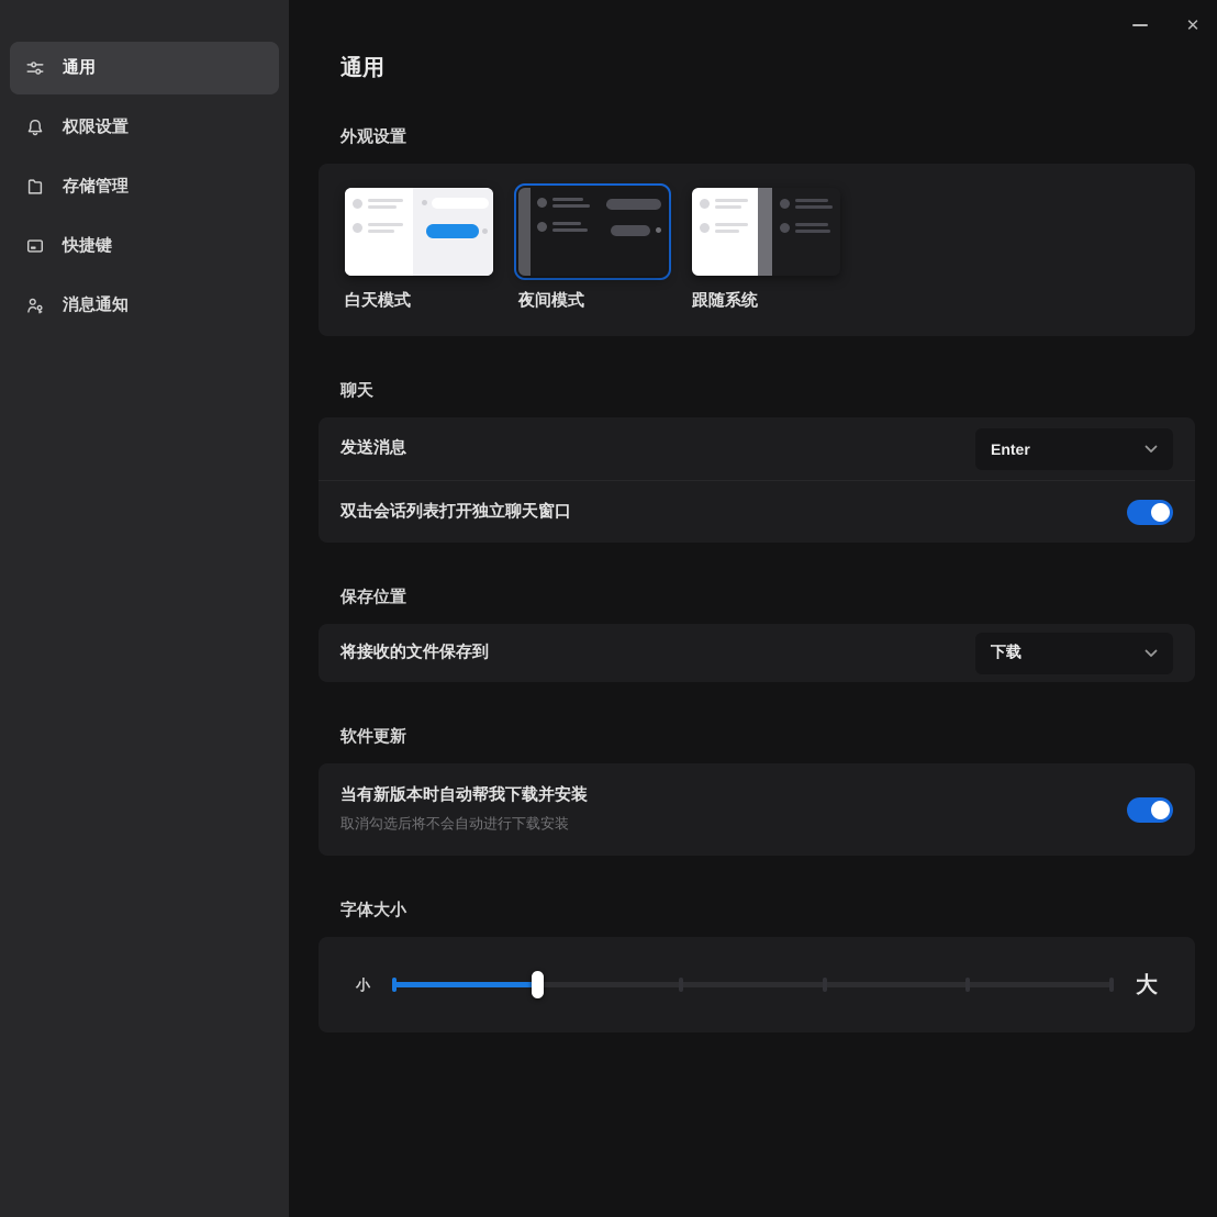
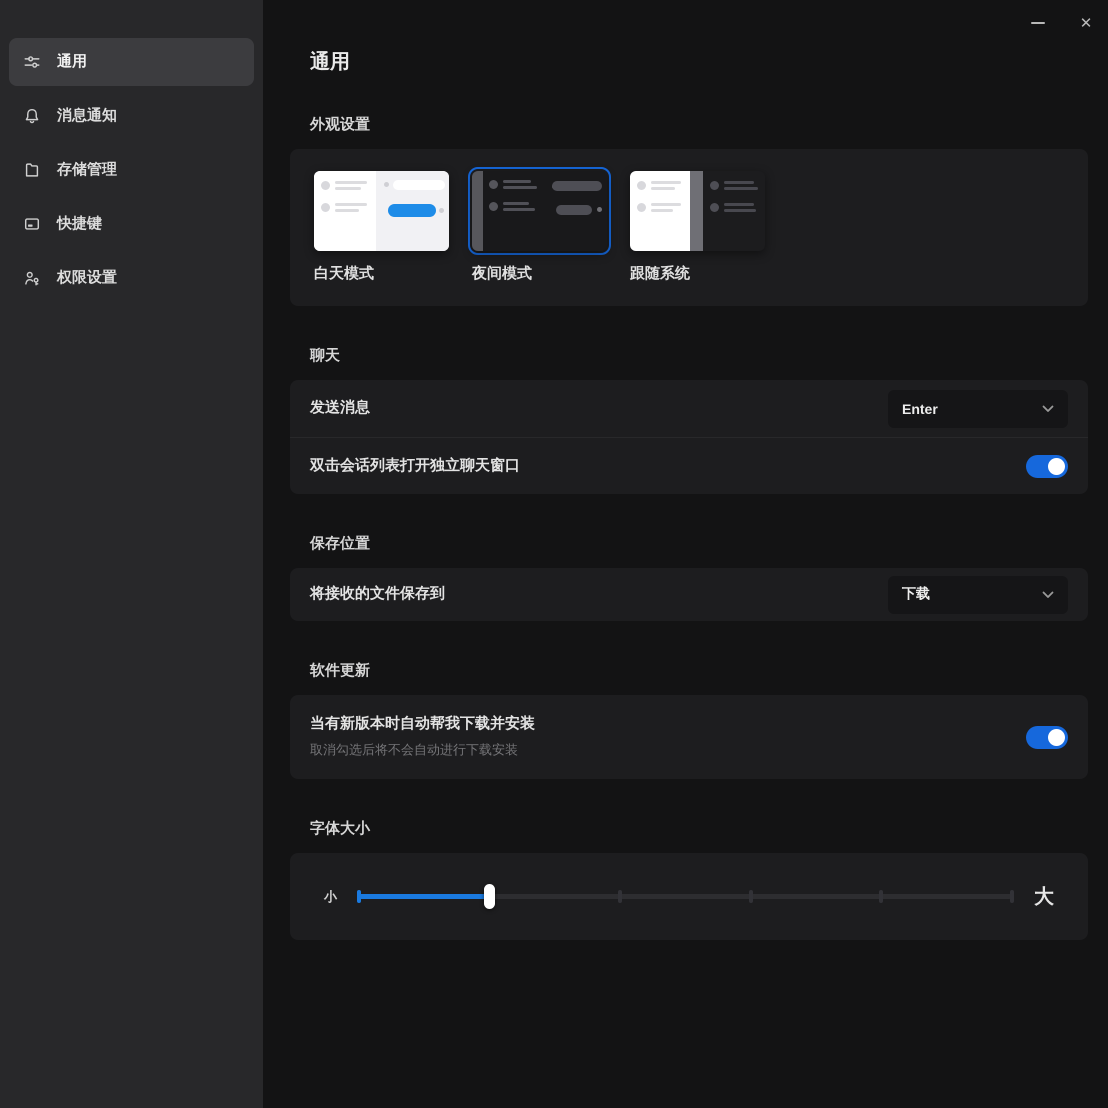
  ✕
  通用
- 权限设置
+ 消息通知
  存储管理
  快捷键
- 消息通知
+ 权限设置
  通用
  外观设置
  白天模式
  夜间模式
  跟随系统
  聊天
  发送消息
  Enter
  双击会话列表打开独立聊天窗口
  保存位置
  将接收的文件保存到
  下载
  软件更新
  当有新版本时自动帮我下载并安装
  取消勾选后将不会自动进行下载安装
  字体大小
  小
  大
